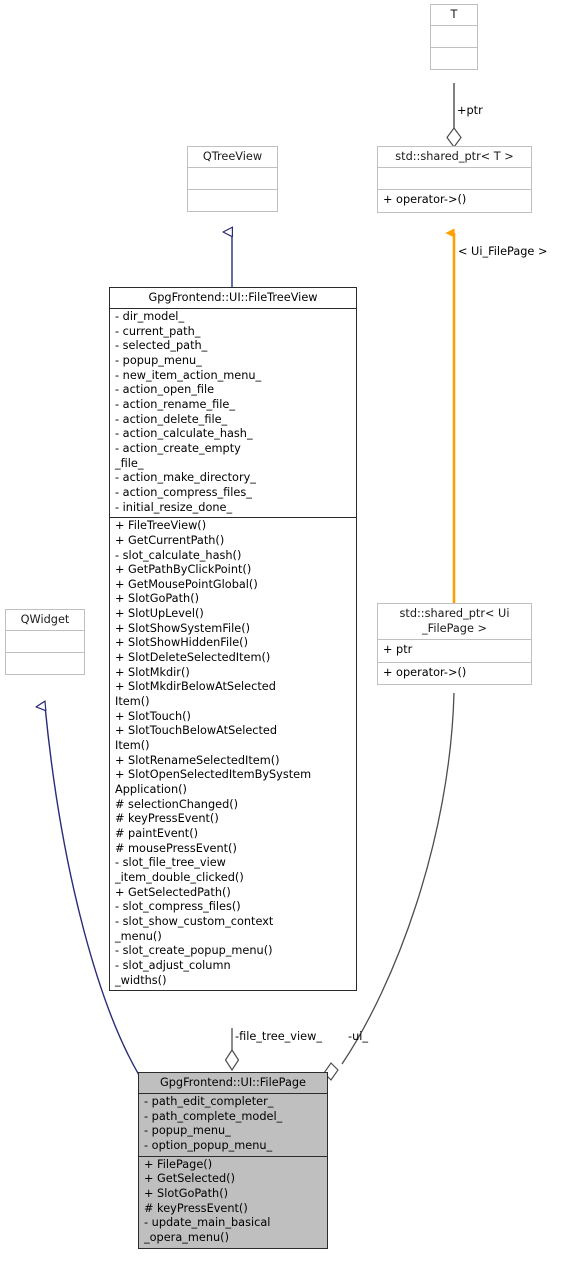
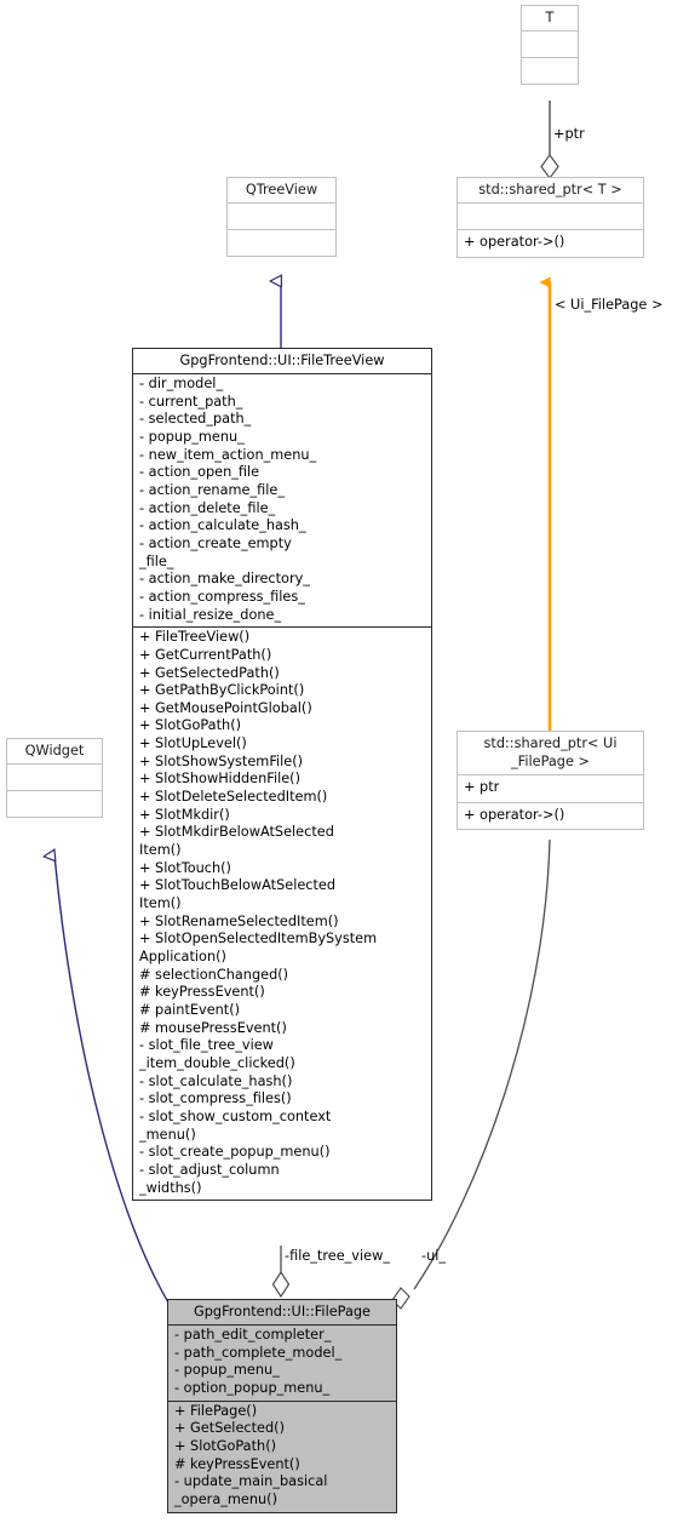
  T
  +ptr
  QTreeView
  std::shared_ptr< T >
  + operator->()
  < Ui_FilePage >
  GpgFrontend::UI::FileTreeView
  - dir_model_
  - current_path_
  - selected_path_
  - popup_menu_
  - new_item_action_menu_
  - action_open_file
  - action_rename_file_
  - action_delete_file_
  - action_calculate_hash_
  - action_create_empty
  _file_
  - action_make_directory_
  - action_compress_files_
  - initial_resize_done_
  + FileTreeView()
  + GetCurrentPath()
- - slot_calculate_hash()
+ + GetSelectedPath()
  + GetPathByClickPoint()
  + GetMousePointGlobal()
  + SlotGoPath()
  + SlotUpLevel()
  + SlotShowSystemFile()
  + SlotShowHiddenFile()
  + SlotDeleteSelectedItem()
  + SlotMkdir()
  + SlotMkdirBelowAtSelected
  Item()
  + SlotTouch()
  + SlotTouchBelowAtSelected
  Item()
  + SlotRenameSelectedItem()
  + SlotOpenSelectedItemBySystem
  Application()
  # selectionChanged()
  # keyPressEvent()
  # paintEvent()
  # mousePressEvent()
  - slot_file_tree_view
  _item_double_clicked()
- + GetSelectedPath()
+ - slot_calculate_hash()
  - slot_compress_files()
  - slot_show_custom_context
  _menu()
  - slot_create_popup_menu()
  - slot_adjust_column
  _widths()
  QWidget
  std::shared_ptr< Ui
  _FilePage >
  + ptr
  + operator->()
  -file_tree_view_
  -ui_
  GpgFrontend::UI::FilePage
  - path_edit_completer_
  - path_complete_model_
  - popup_menu_
  - option_popup_menu_
  + FilePage()
  + GetSelected()
  + SlotGoPath()
  # keyPressEvent()
  - update_main_basical
  _opera_menu()
